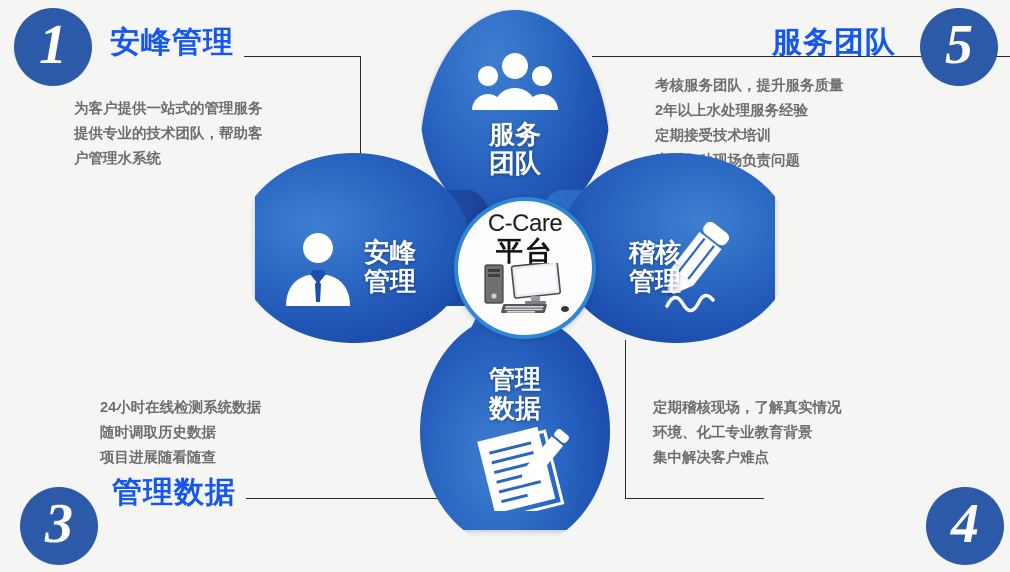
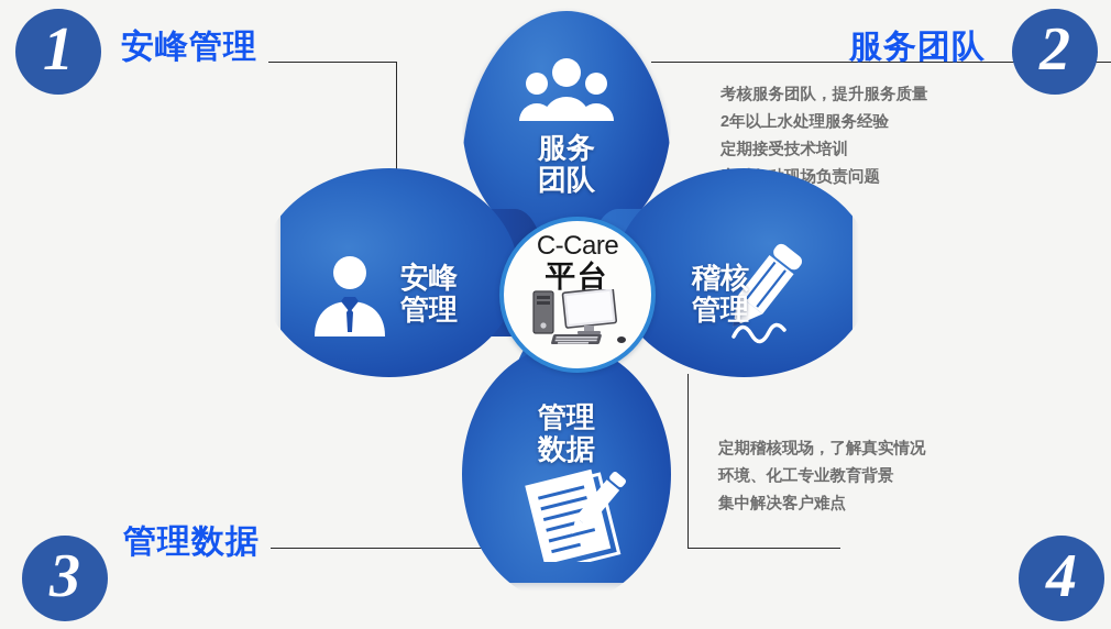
  1
- 5
+ 2
  3
  4
  安峰管理
  服务团队
  管理数据
- 为客户提供一站式的管理服务
- 提供专业的技术团队，帮助客
- 户管理水系统
  考核服务团队，提升服务质量
  2年以上水处理服务经验
  定期接受技术培训
- 24小时在线检测系统数据
- 随时调取历史数据
- 项目进展随看随查
  定期稽核现场，了解真实情况
  环境、化工专业教育背景
  集中解决客户难点
  服务
  团队
  安峰
  管理
  稽核
  管理
  管理
  数据
  C-Care
  平台
